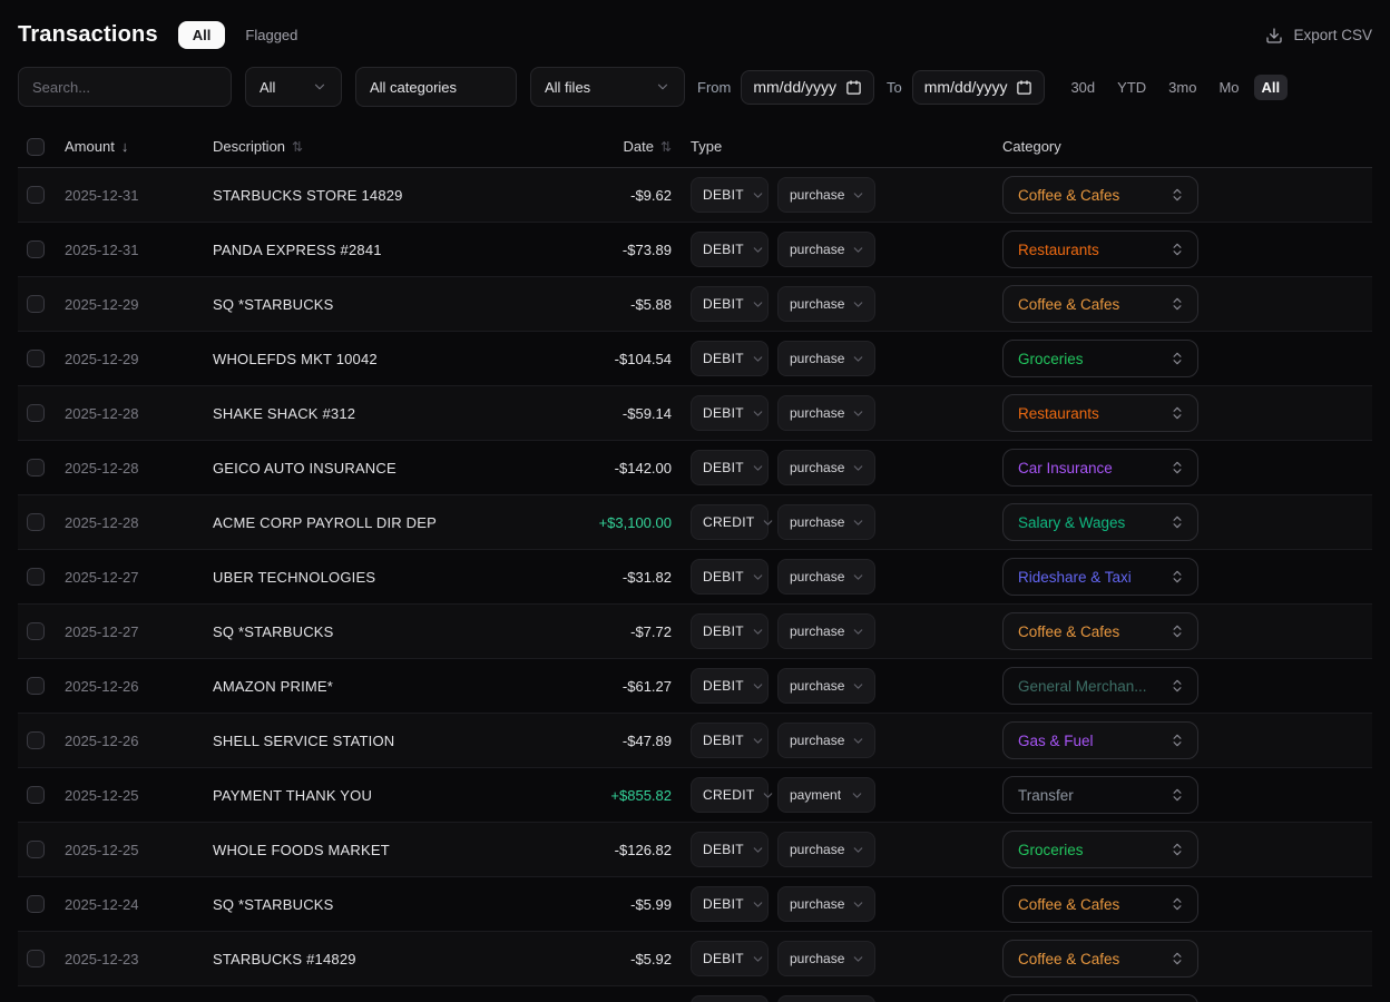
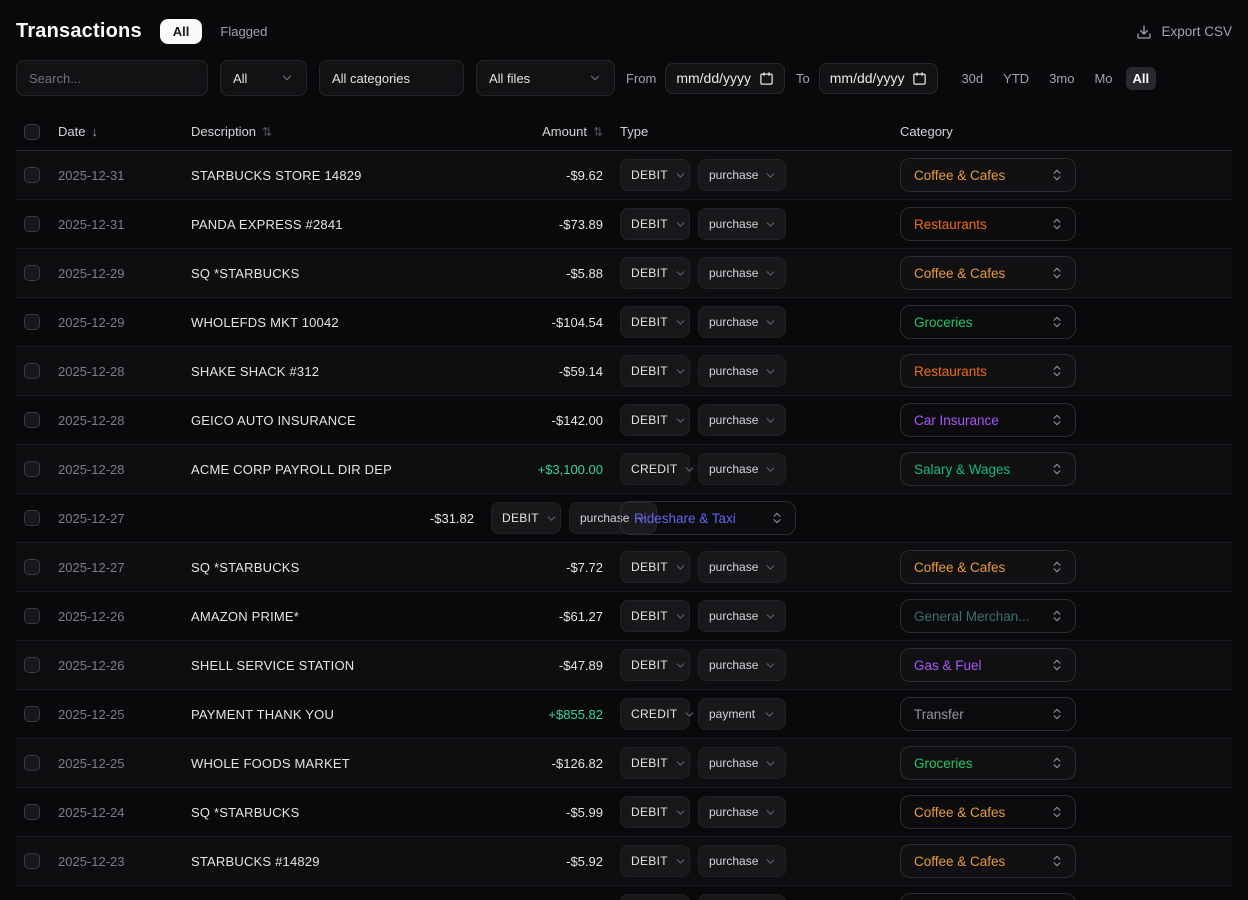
  Transactions
  All
  Flagged
  Export CSV
  Search...
  All
  All categories
  All files
  From
  mm/dd/yyyy
  To
  mm/dd/yyyy
  30d
  YTD
  3mo
  Mo
  All
- Amount
+ Date
  ↓
  Description
  ⇅
- Date
+ Amount
  ⇅
  Type
  Category
  2025-12-31
  STARBUCKS STORE 14829
  -$9.62
  DEBIT
  purchase
  Coffee & Cafes
  2025-12-31
  PANDA EXPRESS #2841
  -$73.89
  DEBIT
  purchase
  Restaurants
  2025-12-29
  SQ *STARBUCKS
  -$5.88
  DEBIT
  purchase
  Coffee & Cafes
  2025-12-29
  WHOLEFDS MKT 10042
  -$104.54
  DEBIT
  purchase
  Groceries
  2025-12-28
  SHAKE SHACK #312
  -$59.14
  DEBIT
  purchase
  Restaurants
  2025-12-28
  GEICO AUTO INSURANCE
  -$142.00
  DEBIT
  purchase
  Car Insurance
  2025-12-28
  ACME CORP PAYROLL DIR DEP
  +$3,100.00
  CREDIT
  purchase
  Salary & Wages
  2025-12-27
- UBER TECHNOLOGIES
  -$31.82
  DEBIT
  purchase
  Rideshare & Taxi
  2025-12-27
  SQ *STARBUCKS
  -$7.72
  DEBIT
  purchase
  Coffee & Cafes
  2025-12-26
  AMAZON PRIME*
  -$61.27
  DEBIT
  purchase
  General Merchan...
  2025-12-26
  SHELL SERVICE STATION
  -$47.89
  DEBIT
  purchase
  Gas & Fuel
  2025-12-25
  PAYMENT THANK YOU
  +$855.82
  CREDIT
  payment
  Transfer
  2025-12-25
  WHOLE FOODS MARKET
  -$126.82
  DEBIT
  purchase
  Groceries
  2025-12-24
  SQ *STARBUCKS
  -$5.99
  DEBIT
  purchase
  Coffee & Cafes
  2025-12-23
  STARBUCKS #14829
  -$5.92
  DEBIT
  purchase
  Coffee & Cafes
